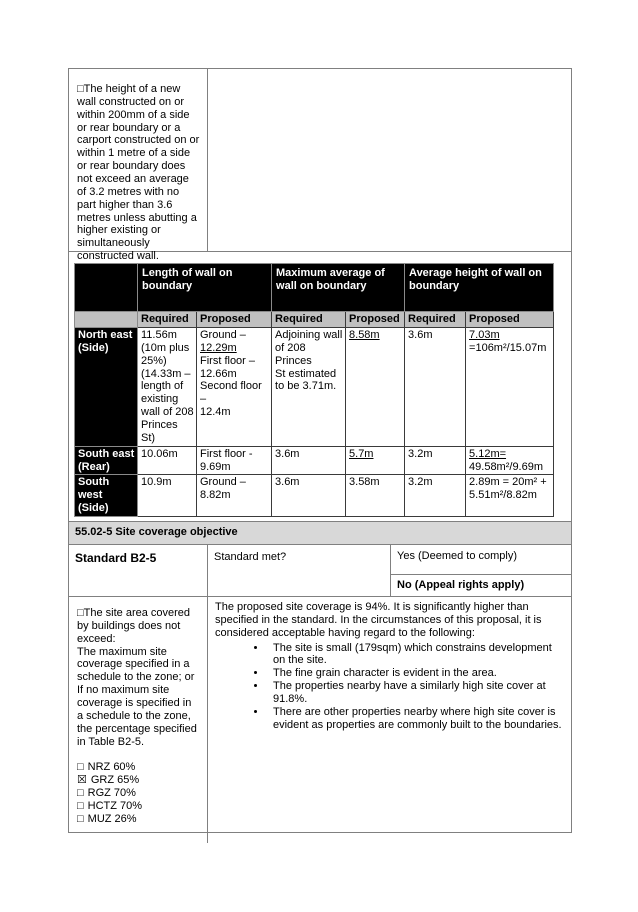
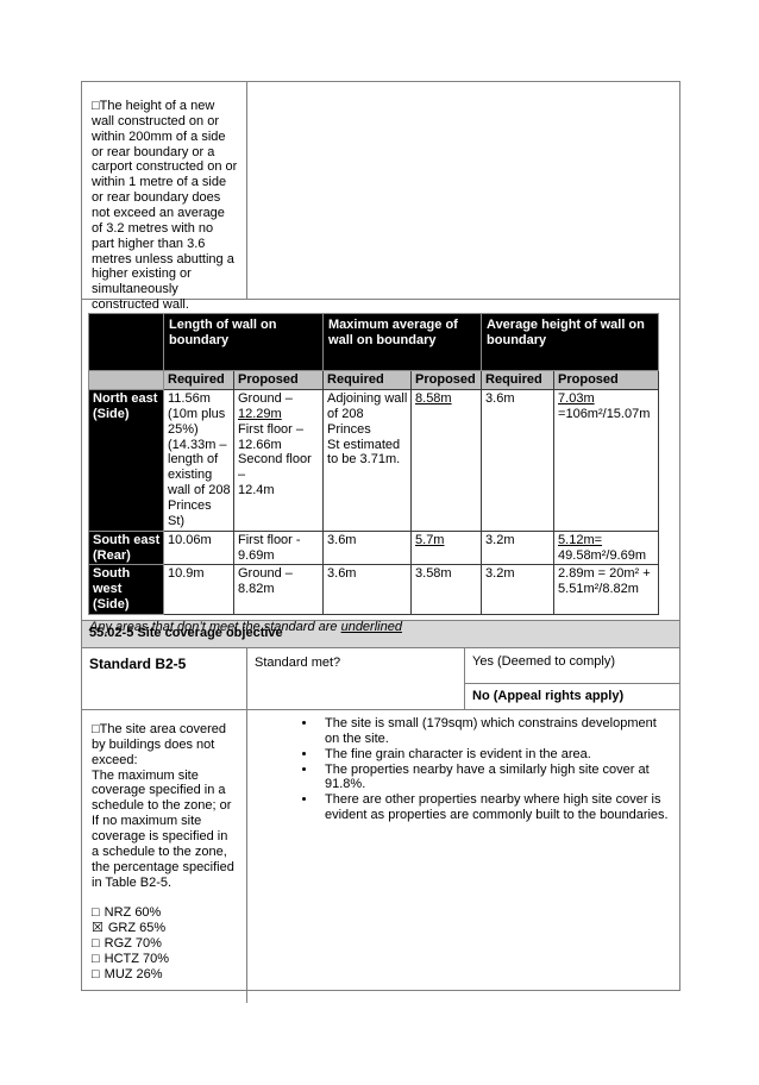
  □The height of a new wall constructed on or within 200mm of a side or rear boundary or a carport constructed on or within 1 metre of a side or rear boundary does not exceed an average of 3.2 metres with no part higher than 3.6 metres unless abutting a higher existing or simultaneously constructed wall.
  	Length of wall on boundary	Maximum average of wall on boundary	Average height of wall on boundary
  	Required	Proposed	Required	Proposed	Required	Proposed
  North east (Side)	11.56m(10m plus25%)(14.33m –length ofexistingwall of 208Princes St)	Ground –12.29mFirst floor –12.66mSecond floor –12.4m	Adjoining wallof 208 PrincesSt estimatedto be 3.71m.	8.58m	3.6m	7.03m=106m²/15.07m
  South east (Rear)	10.06m	First floor -9.69m	3.6m	5.7m	3.2m	5.12m=49.58m²/9.69m
  South west (Side)	10.9m	Ground –8.82m	3.6m	3.58m	3.2m	2.89m = 20m² +5.51m²/8.82m
+ Any areas that don’t meet the standard are underlined
  55.02-5 Site coverage objective
  Standard B2-5
  Standard met?
  Yes (Deemed to comply)
  No (Appeal rights apply)
  □The site area covered by buildings does not exceed:
  The maximum site coverage specified in a schedule to the zone; or If no maximum site coverage is specified in a schedule to the zone, the percentage specified in Table B2-5.
  □ NRZ 60%
  ☒ GRZ 65%
  □ RGZ 70%
  □ HCTZ 70%
  □ MUZ 26%
- The proposed site coverage is 94%. It is significantly higher than specified in the standard. In the circumstances of this proposal, it is considered acceptable having regard to the following:
  The site is small (179sqm) which constrains development on the site.
  The fine grain character is evident in the area.
  The properties nearby have a similarly high site cover at 91.8%.
  There are other properties nearby where high site cover is evident as properties are commonly built to the boundaries.
